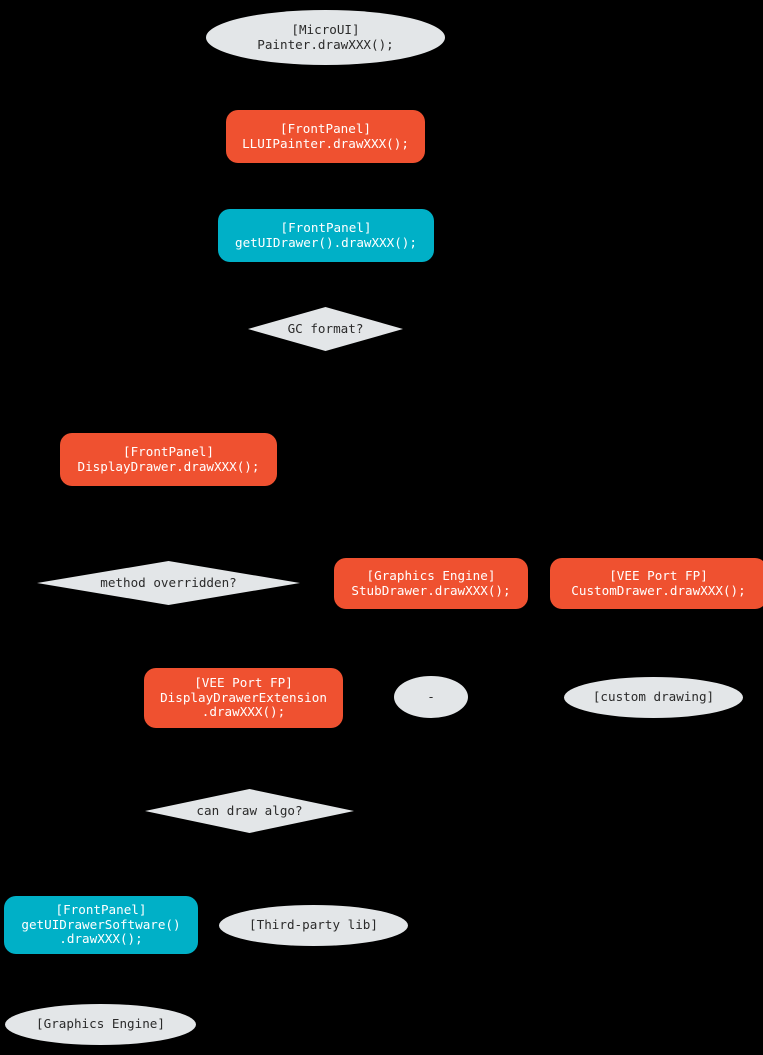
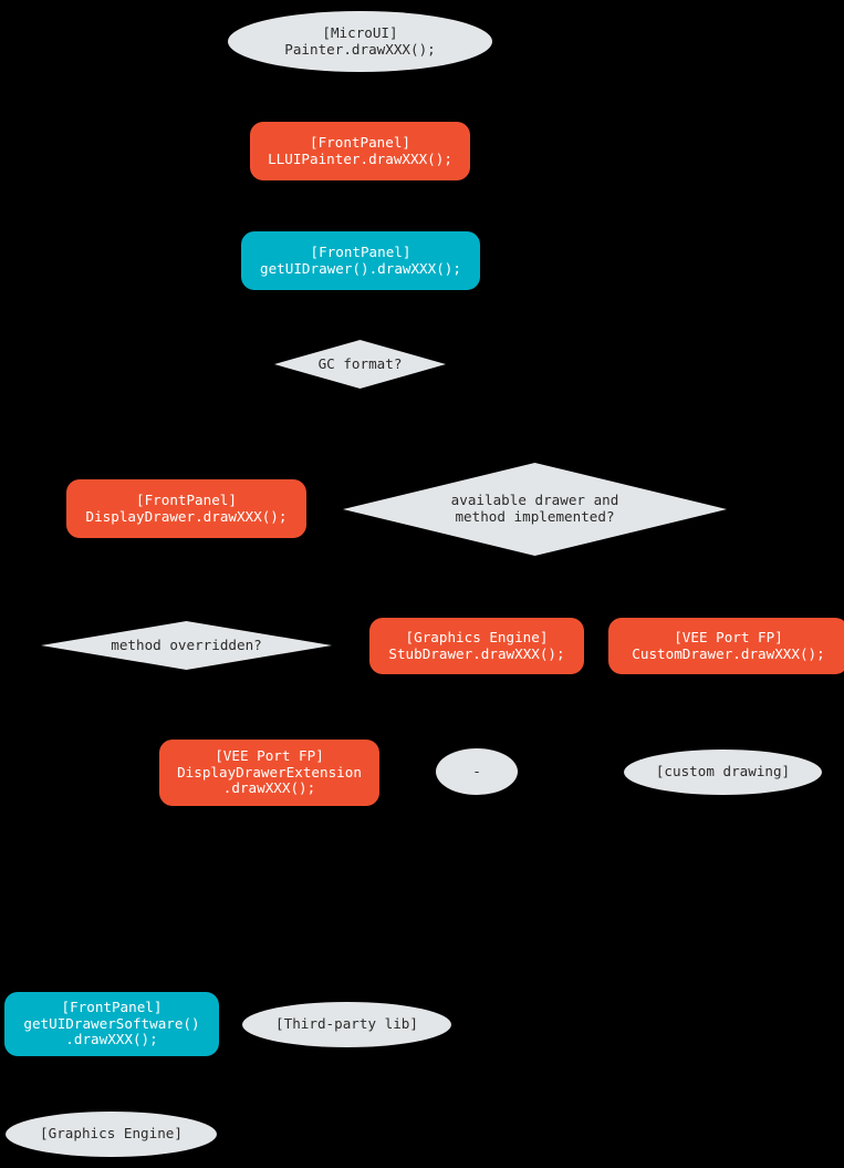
  [MicroUI]
  Painter.drawXXX();
  [FrontPanel]
  LLUIPainter.drawXXX();
  [FrontPanel]
  getUIDrawer().drawXXX();
  GC format?
  [FrontPanel]
  DisplayDrawer.drawXXX();
+ available drawer and
+ method implemented?
  method overridden?
  [Graphics Engine]
  StubDrawer.drawXXX();
  [VEE Port FP]
  CustomDrawer.drawXXX();
  [VEE Port FP]
  DisplayDrawerExtension
  .drawXXX();
  -
  [custom drawing]
- can draw algo?
  [FrontPanel]
  getUIDrawerSoftware()
  .drawXXX();
  [Third-party lib]
  [Graphics Engine]
